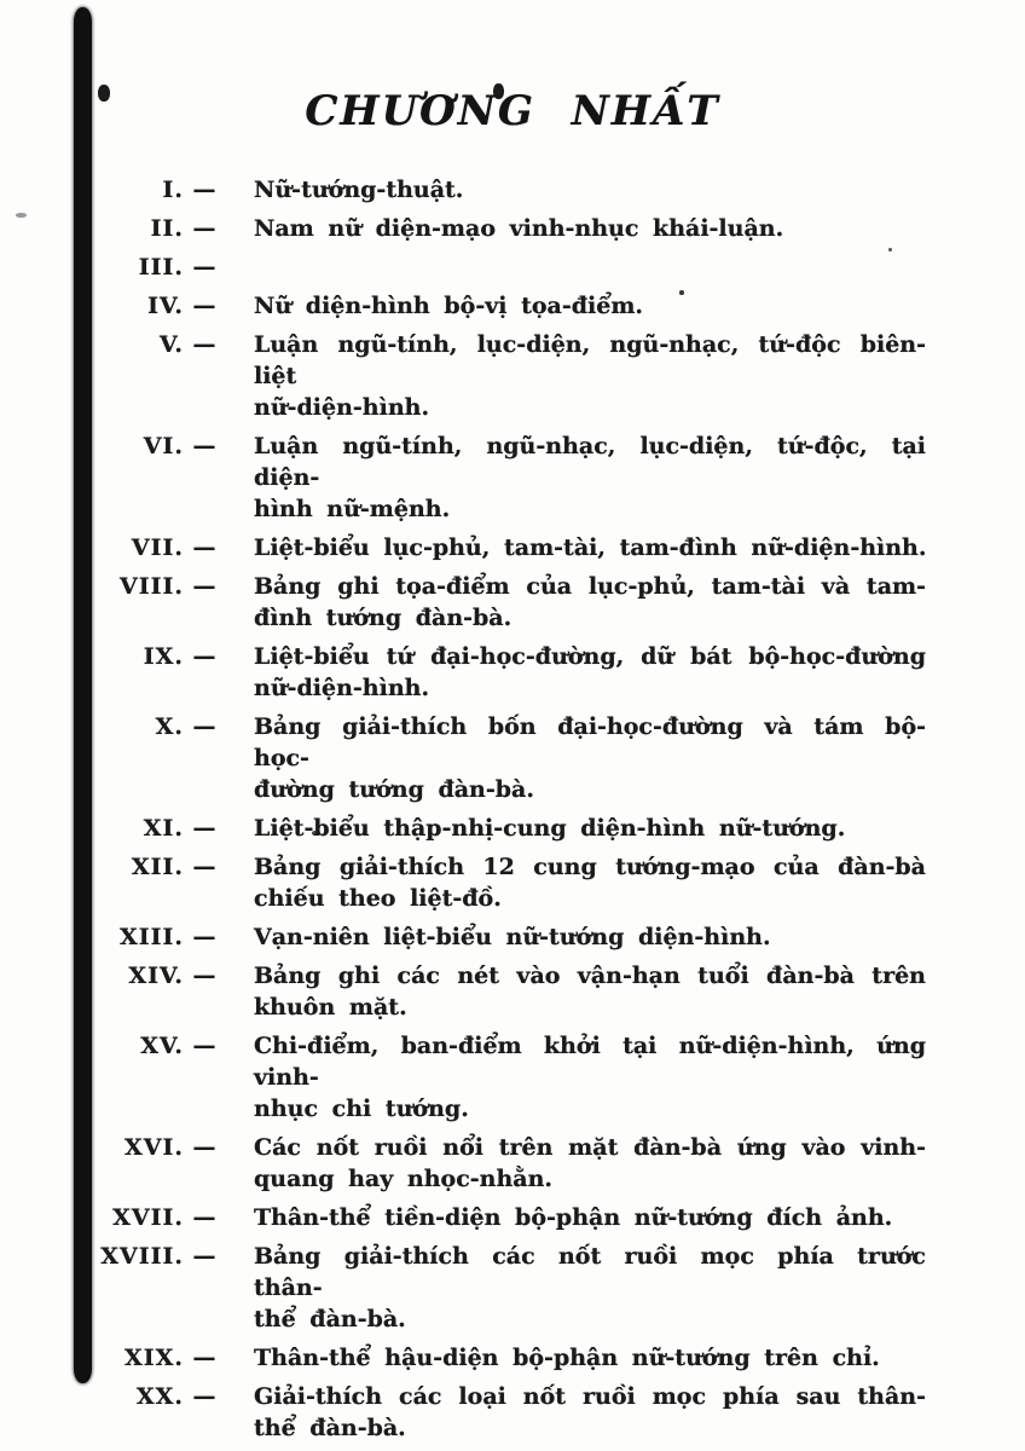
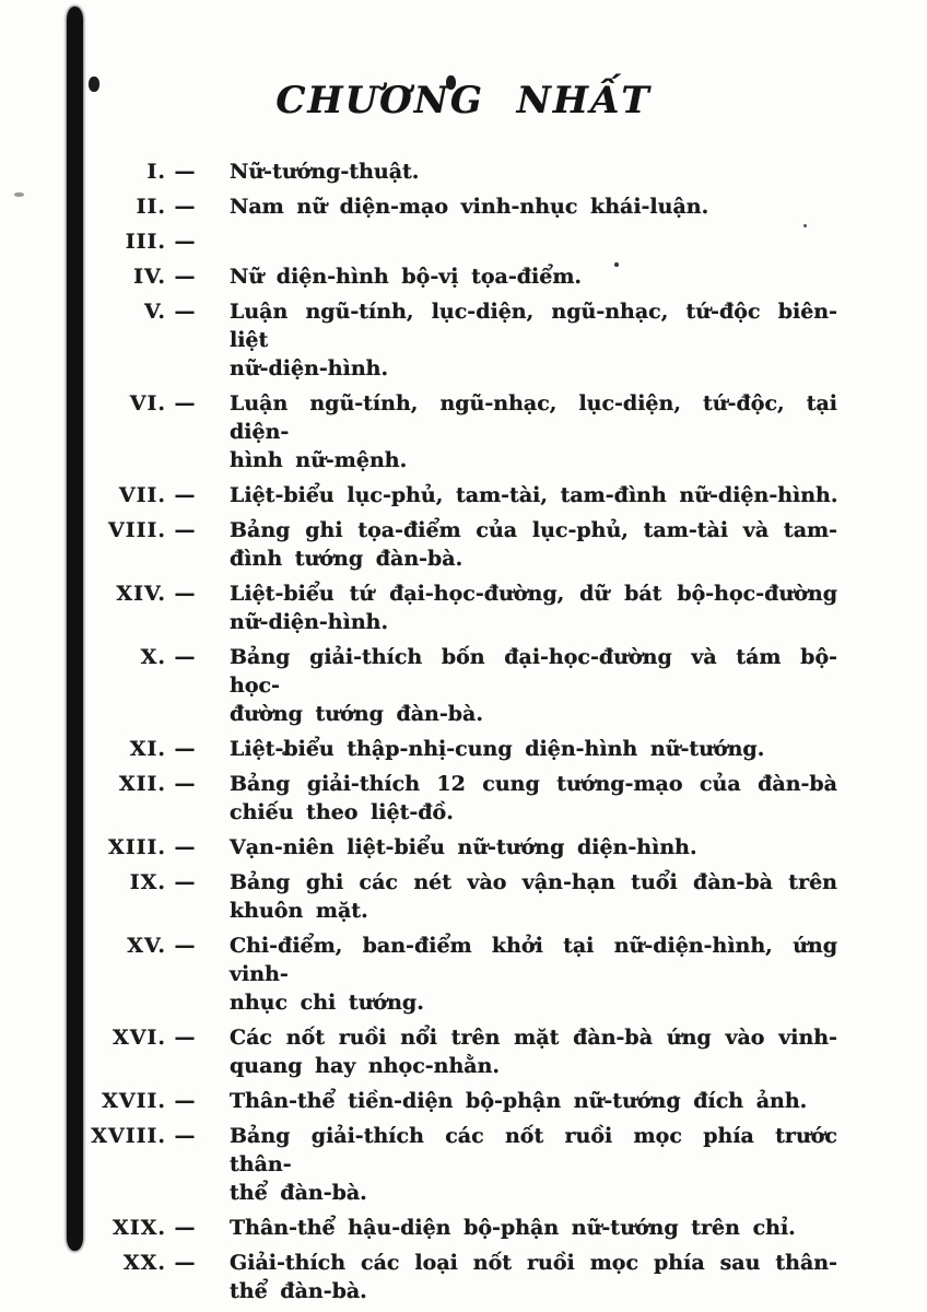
  CHƯƠNG NHẤT
  I.
  —
  Nữ-tướng-thuật.
  II.
  —
  Nam nữ diện-mạo vinh-nhục khái-luận.
  III.
  —
  IV.
  —
  Nữ diện-hình bộ-vị tọa-điểm.
  V.
  —
  Luận ngũ-tính, lục-diện, ngũ-nhạc, tứ-độc biên-liệt
  nữ-diện-hình.
  VI.
  —
  Luận ngũ-tính, ngũ-nhạc, lục-diện, tứ-độc, tại diện-
  hình nữ-mệnh.
  VII.
  —
  Liệt-biểu lục-phủ, tam-tài, tam-đình nữ-diện-hình.
  VIII.
  —
  Bảng ghi tọa-điểm của lục-phủ, tam-tài và tam-
  đình tướng đàn-bà.
- IX.
+ XIV.
  —
  Liệt-biểu tứ đại-học-đường, dữ bát bộ-học-đường
  nữ-diện-hình.
  X.
  —
  Bảng giải-thích bốn đại-học-đường và tám bộ-học-
  đường tướng đàn-bà.
  XI.
  —
  Liệt-biểu thập-nhị-cung diện-hình nữ-tướng.
  XII.
  —
  Bảng giải-thích 12 cung tướng-mạo của đàn-bà
  chiếu theo liệt-đồ.
  XIII.
  —
  Vạn-niên liệt-biểu nữ-tướng diện-hình.
- XIV.
+ IX.
  —
  Bảng ghi các nét vào vận-hạn tuổi đàn-bà trên
  khuôn mặt.
  XV.
  —
  Chi-điểm, ban-điểm khởi tại nữ-diện-hình, ứng vinh-
  nhục chi tướng.
  XVI.
  —
  Các nốt ruồi nổi trên mặt đàn-bà ứng vào vinh-
  quang hay nhọc-nhằn.
  XVII.
  —
  Thân-thể tiền-diện bộ-phận nữ-tướng đích ảnh.
  XVIII.
  —
  Bảng giải-thích các nốt ruồi mọc phía trước thân-
  thể đàn-bà.
  XIX.
  —
  Thân-thể hậu-diện bộ-phận nữ-tướng trên chỉ.
  XX.
  —
  Giải-thích các loại nốt ruồi mọc phía sau thân-
  thể đàn-bà.
